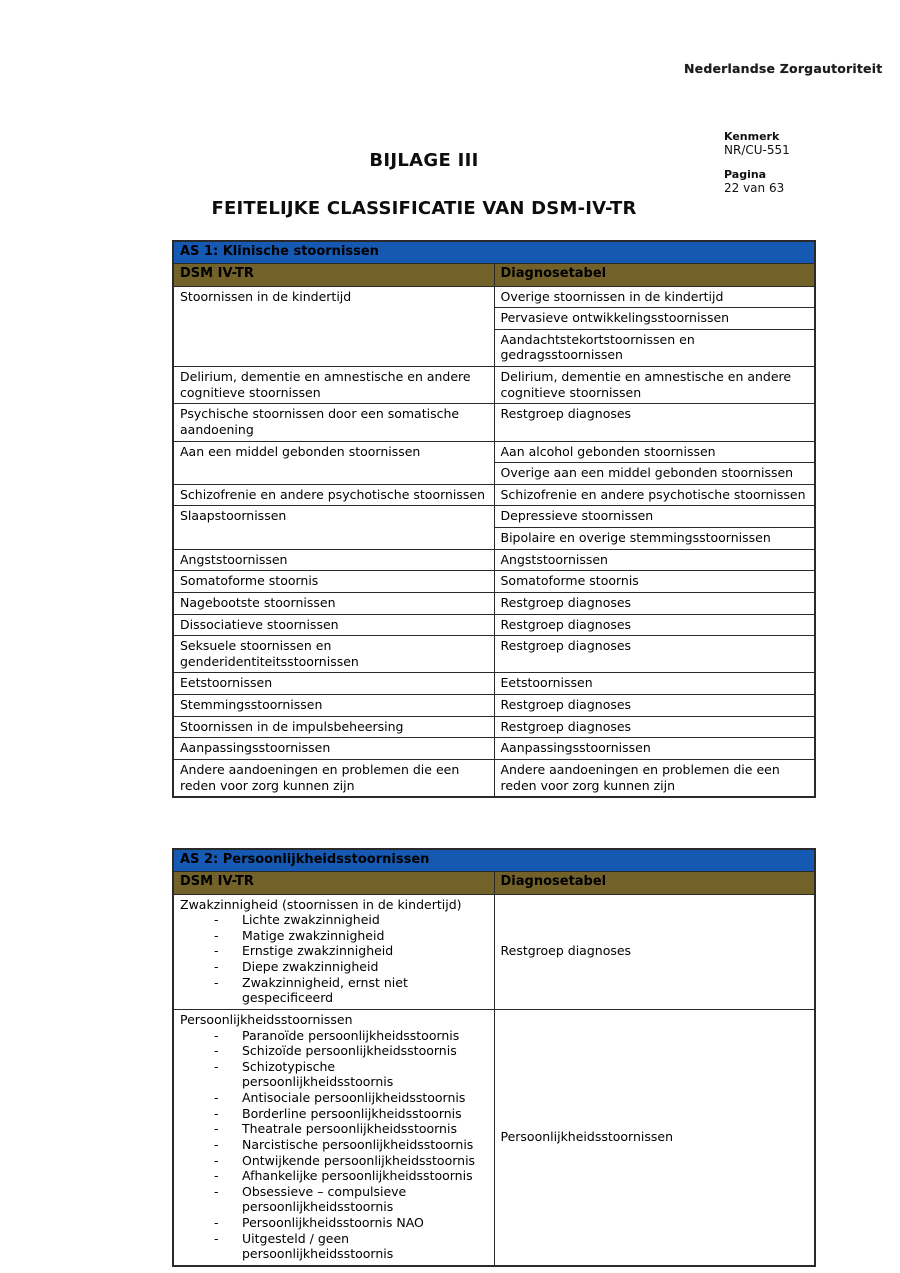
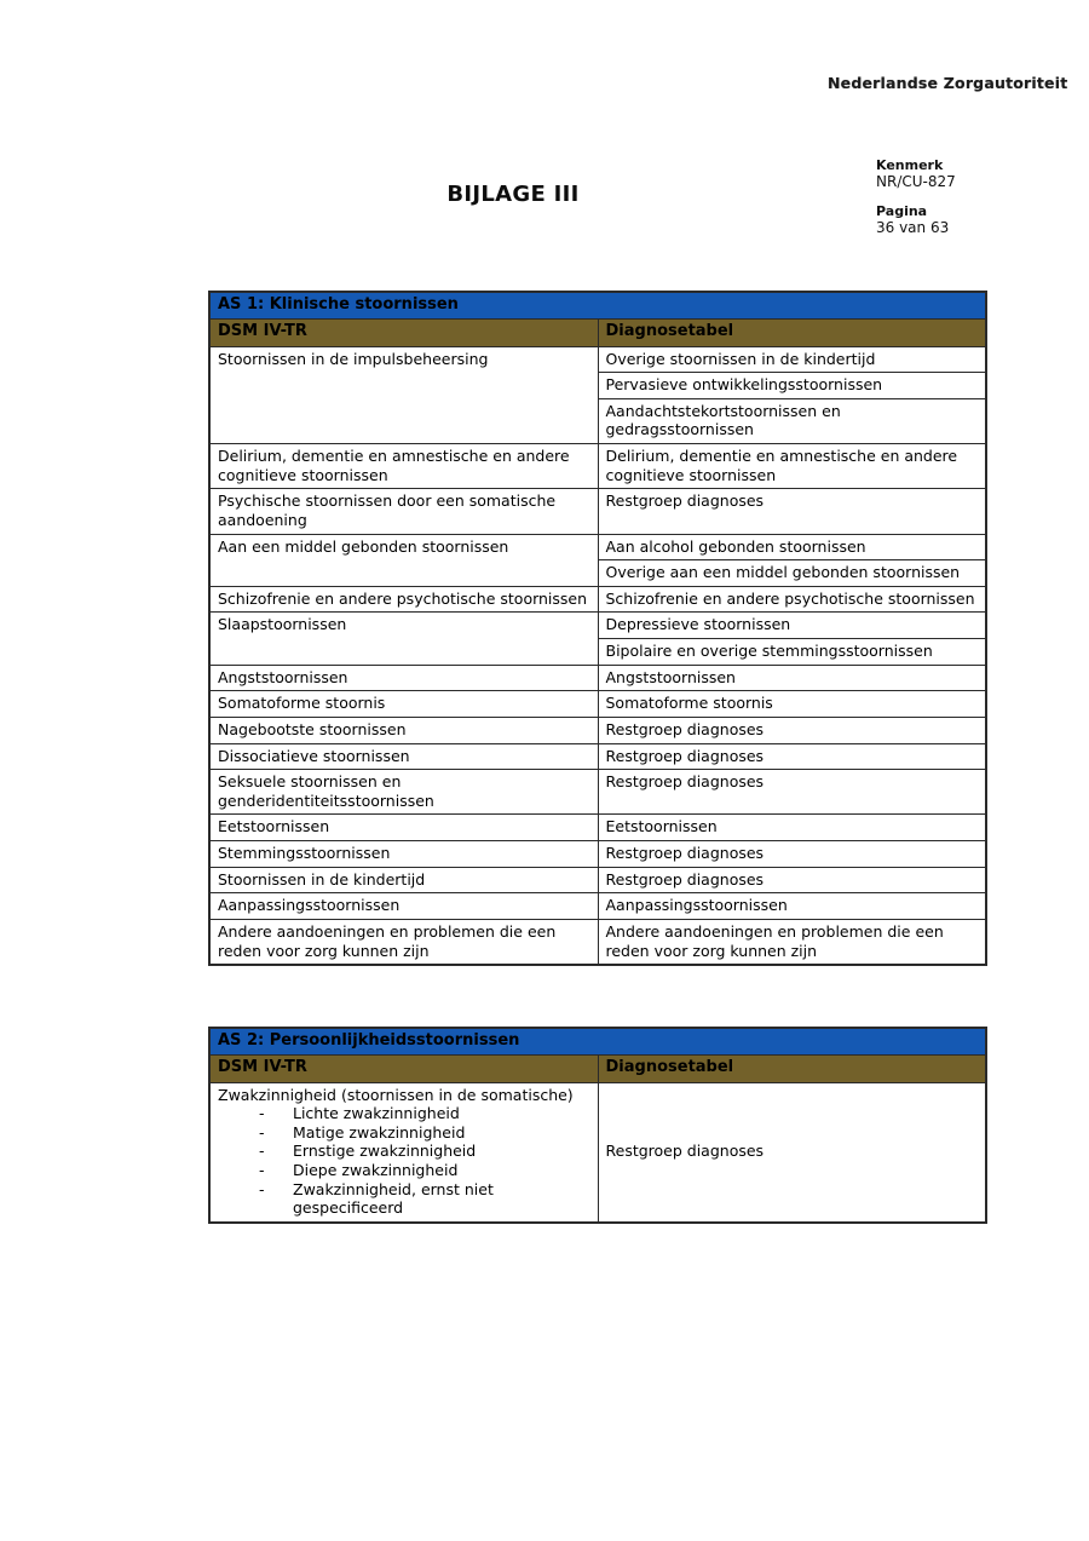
  Nederlandse Zorgautoriteit
  Kenmerk
- NR/CU-551
+ NR/CU-827
  Pagina
- 22 van 63
+ 36 van 63
  BIJLAGE III
- FEITELIJKE CLASSIFICATIE VAN DSM-IV-TR
  AS 1: Klinische stoornissen
  DSM IV-TR	Diagnosetabel
- Stoornissen in de kindertijd	Overige stoornissen in de kindertijd
+ Stoornissen in de impulsbeheersing	Overige stoornissen in de kindertijd
  Pervasieve ontwikkelingsstoornissen
  Aandachtstekortstoornissen en gedragsstoornissen
  Delirium, dementie en amnestische en andere cognitieve stoornissen	Delirium, dementie en amnestische en andere cognitieve stoornissen
  Psychische stoornissen door een somatische aandoening	Restgroep diagnoses
  Aan een middel gebonden stoornissen	Aan alcohol gebonden stoornissen
  Overige aan een middel gebonden stoornissen
  Schizofrenie en andere psychotische stoornissen	Schizofrenie en andere psychotische stoornissen
  Slaapstoornissen	Depressieve stoornissen
  Bipolaire en overige stemmingsstoornissen
  Angststoornissen	Angststoornissen
  Somatoforme stoornis	Somatoforme stoornis
  Nagebootste stoornissen	Restgroep diagnoses
  Dissociatieve stoornissen	Restgroep diagnoses
  Seksuele stoornissen en genderidentiteitsstoornissen	Restgroep diagnoses
  Eetstoornissen	Eetstoornissen
  Stemmingsstoornissen	Restgroep diagnoses
- Stoornissen in de impulsbeheersing	Restgroep diagnoses
+ Stoornissen in de kindertijd	Restgroep diagnoses
  Aanpassingsstoornissen	Aanpassingsstoornissen
  Andere aandoeningen en problemen die een reden voor zorg kunnen zijn	Andere aandoeningen en problemen die een reden voor zorg kunnen zijn
  AS 2: Persoonlijkheidsstoornissen
  DSM IV-TR	Diagnosetabel
- Zwakzinnigheid (stoornissen in de kindertijd)- Lichte zwakzinnigheid- Matige zwakzinnigheid- Ernstige zwakzinnigheid- Diepe zwakzinnigheid- Zwakzinnigheid, ernst niet gespecificeerd	Restgroep diagnoses
+ Zwakzinnigheid (stoornissen in de somatische)- Lichte zwakzinnigheid- Matige zwakzinnigheid- Ernstige zwakzinnigheid- Diepe zwakzinnigheid- Zwakzinnigheid, ernst niet gespecificeerd	Restgroep diagnoses
- Persoonlijkheidsstoornissen- Paranoïde persoonlijkheidsstoornis- Schizoïde persoonlijkheidsstoornis- Schizotypische persoonlijkheidsstoornis- Antisociale persoonlijkheidsstoornis- Borderline persoonlijkheidsstoornis- Theatrale persoonlijkheidsstoornis- Narcistische persoonlijkheidsstoornis- Ontwijkende persoonlijkheidsstoornis- Afhankelijke persoonlijkheidsstoornis- Obsessieve – compulsieve persoonlijkheidsstoornis- Persoonlijkheidsstoornis NAO- Uitgesteld / geen persoonlijkheidsstoornis	Persoonlijkheidsstoornissen
